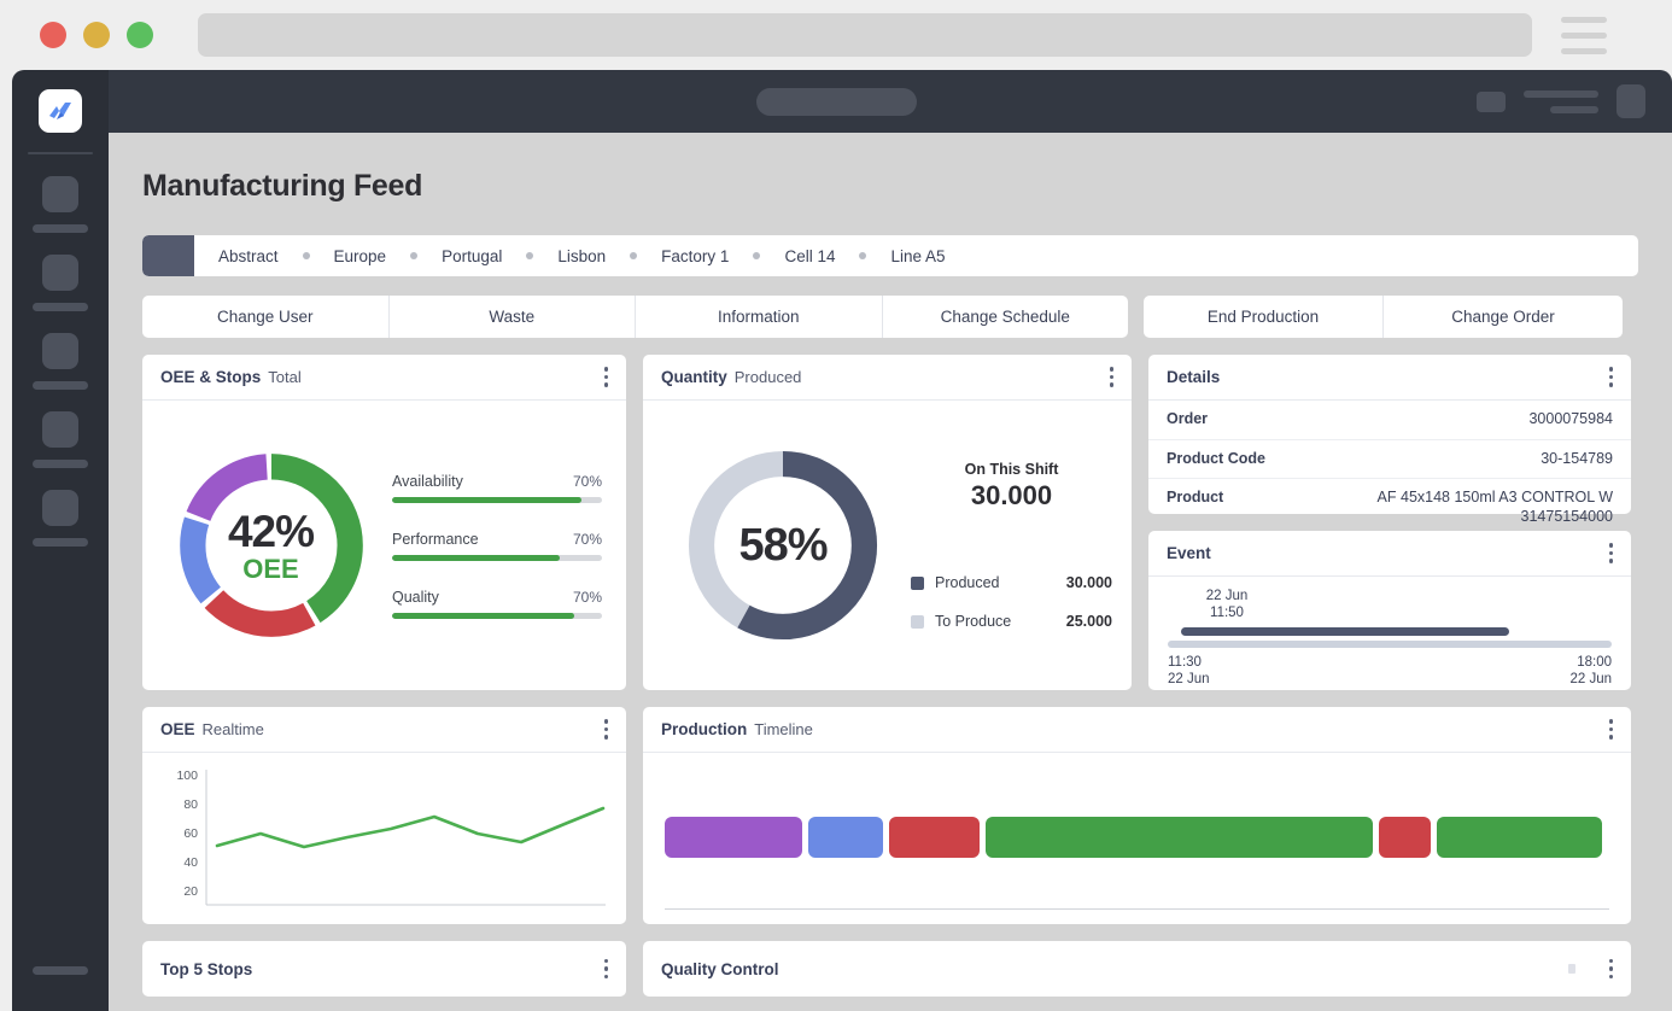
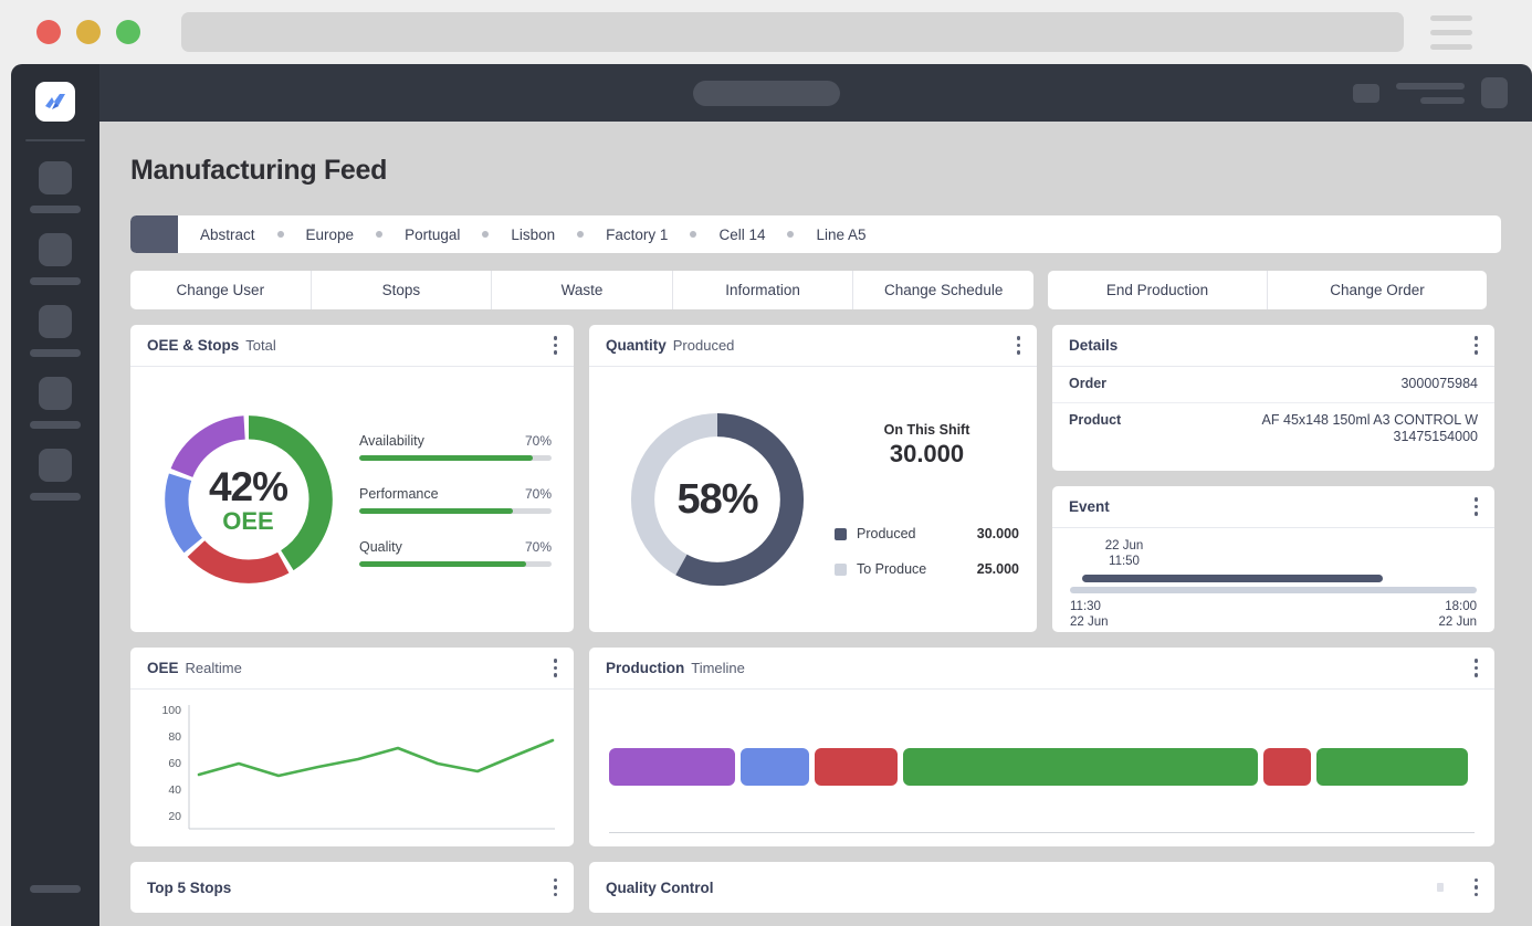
  Manufacturing Feed
  Abstract
  Europe
  Portugal
  Lisbon
  Factory 1
  Cell 14
  Line A5
  Change User
+ Stops
  Waste
  Information
  Change Schedule
  End Production
  Change Order
  OEE & Stops
  Total
  42%
  OEE
  Availability
  70%
  Performance
  70%
  Quality
  70%
  Quantity
  Produced
  58%
  On This Shift
  30.000
  Produced
  30.000
  To Produce
  25.000
  Details
  Order
  3000075984
- Product Code
- 30-154789
  Product
  AF 45x148 150ml A3 CONTROL W 31475154000
  Event
  22 Jun
  11:50
  11:30
  22 Jun
  18:00
  22 Jun
  OEE
  Realtime
  100
  80
  60
  40
  20
  Production
  Timeline
  Top 5 Stops
  Quality Control
